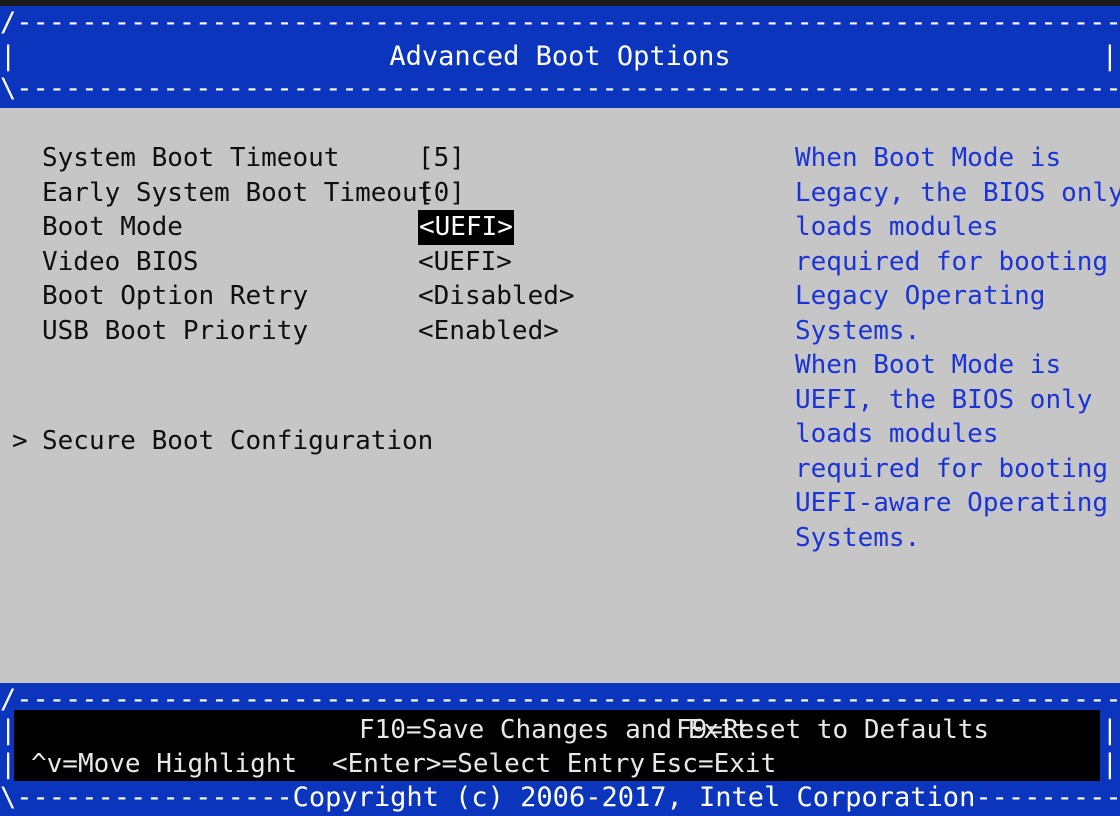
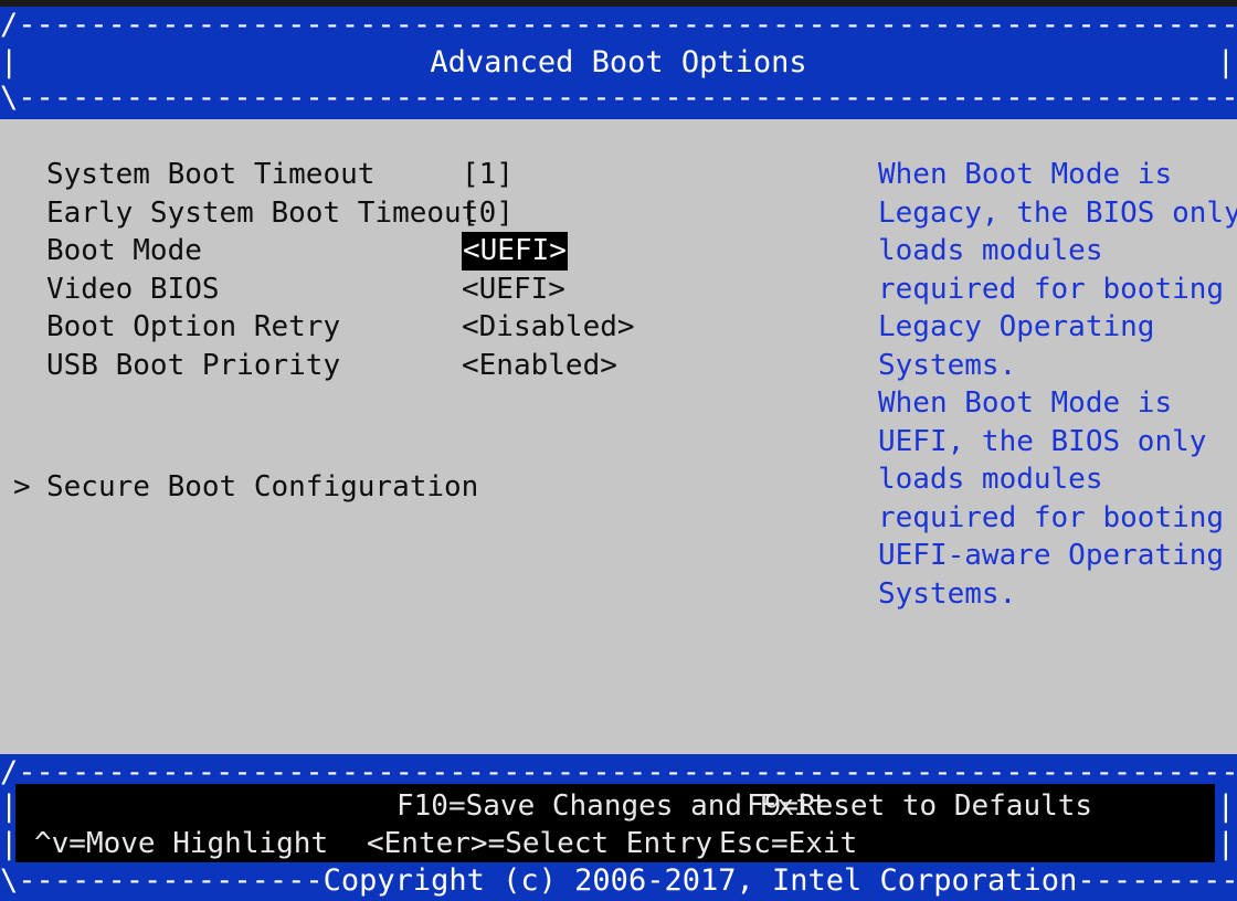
  /--------------------------------------------------------------------
  |
  Advanced Boot Options
  |
  \--------------------------------------------------------------------
  System Boot Timeout
- [5]
+ [1]
  Early System Boot Timeout
  [0]
  Boot Mode
  <UEFI>
  Video BIOS
  <UEFI>
  Boot Option Retry
  <Disabled>
  USB Boot Priority
  <Enabled>
  >
  Secure Boot Configuration
  When Boot Mode is
  Legacy, the BIOS only
  loads modules
  required for booting
  Legacy Operating
  Systems.
  When Boot Mode is
  UEFI, the BIOS only
  loads modules
  required for booting
  UEFI-aware Operating
  Systems.
  /--------------------------------------------------------------------
  |
  |
  |
  |
  F10=Save Changes and Exit
  F9=Reset to Defaults
  ^v=Move Highlight
  <Enter>=Select Entry
  Esc=Exit
  \-----------------Copyright (c) 2006-2017, Intel Corporation---------
